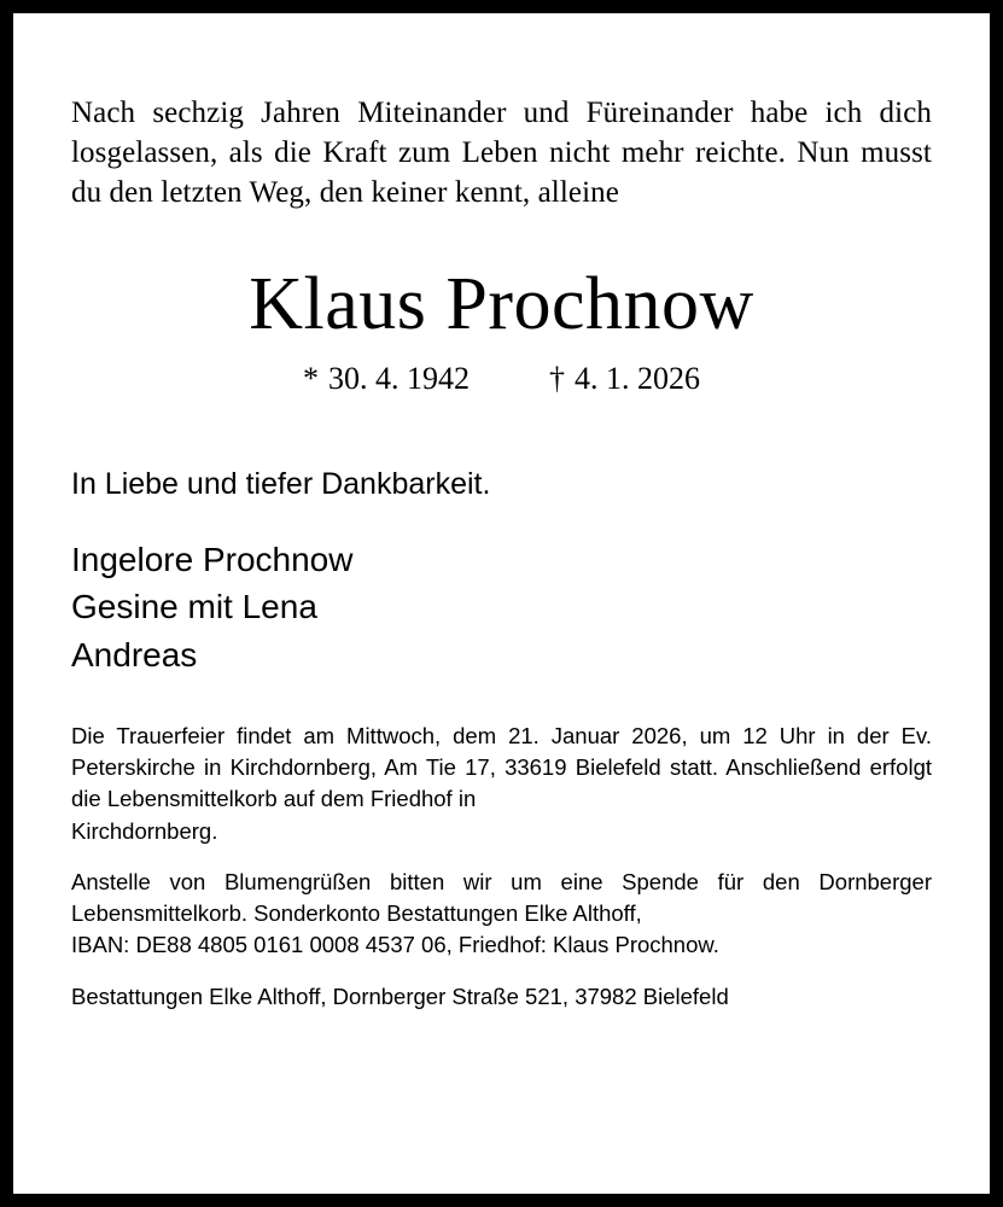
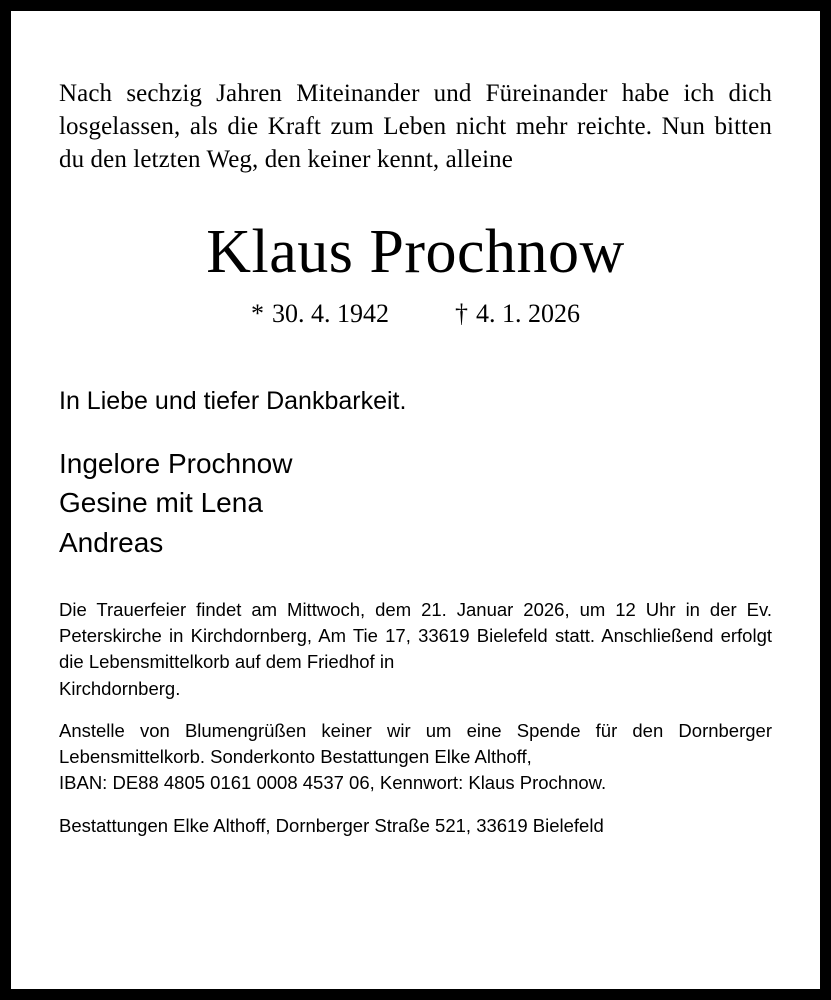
- Nach sechzig Jahren Miteinander und Füreinander habe ich dich losgelassen, als die Kraft zum Leben nicht mehr reichte. Nun musst du den letzten Weg, den keiner kennt, alleine
+ Nach sechzig Jahren Miteinander und Füreinander habe ich dich losgelassen, als die Kraft zum Leben nicht mehr reichte. Nun bitten du den letzten Weg, den keiner kennt, alleine
  Klaus Prochnow
  * 30. 4. 1942
  † 4. 1. 2026
  In Liebe und tiefer Dankbarkeit.
  Ingelore Prochnow
  Gesine mit Lena
  Andreas
  Die Trauerfeier findet am Mittwoch, dem 21. Januar 2026, um 12 Uhr in der Ev. Peterskirche in Kirchdornberg, Am Tie 17, 33619 Bielefeld statt. Anschließend erfolgt die Lebensmittelkorb auf dem Friedhof in
  Kirchdornberg.
- Anstelle von Blumengrüßen bitten wir um eine Spende für den Dornberger Lebensmittelkorb. Sonderkonto Bestattungen Elke Althoff,
+ Anstelle von Blumengrüßen keiner wir um eine Spende für den Dornberger Lebensmittelkorb. Sonderkonto Bestattungen Elke Althoff,
- IBAN: DE88 4805 0161 0008 4537 06, Friedhof: Klaus Prochnow.
+ IBAN: DE88 4805 0161 0008 4537 06, Kennwort: Klaus Prochnow.
- Bestattungen Elke Althoff, Dornberger Straße 521, 37982 Bielefeld
+ Bestattungen Elke Althoff, Dornberger Straße 521, 33619 Bielefeld
